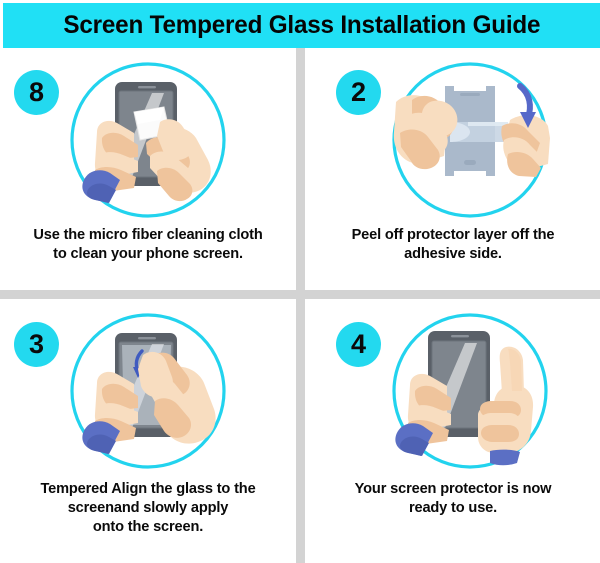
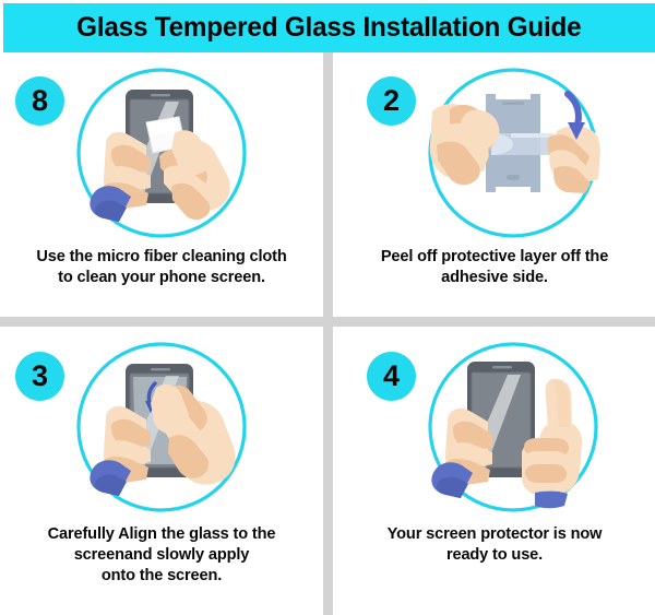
- Screen Tempered Glass Installation Guide
+ Glass Tempered Glass Installation Guide
  8
  Use the micro fiber cleaning cloth
  to clean your phone screen.
  2
- Peel off protector layer off the
+ Peel off protective layer off the
  adhesive side.
  3
- Tempered Align the glass to the
+ Carefully Align the glass to the
  screenand slowly apply
  onto the screen.
  4
  Your screen protector is now
  ready to use.
